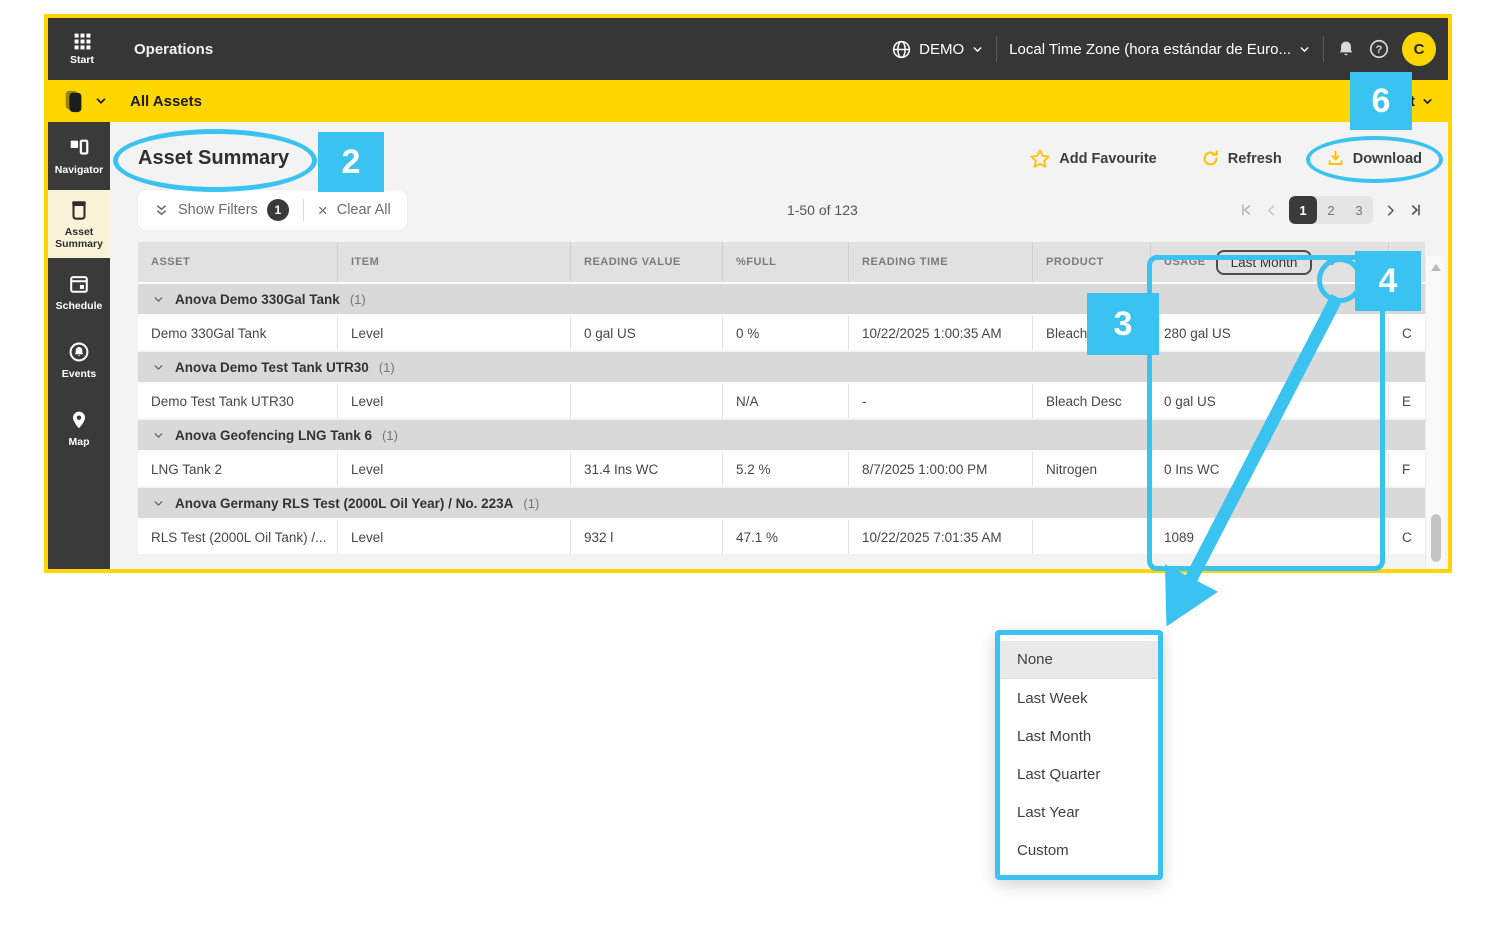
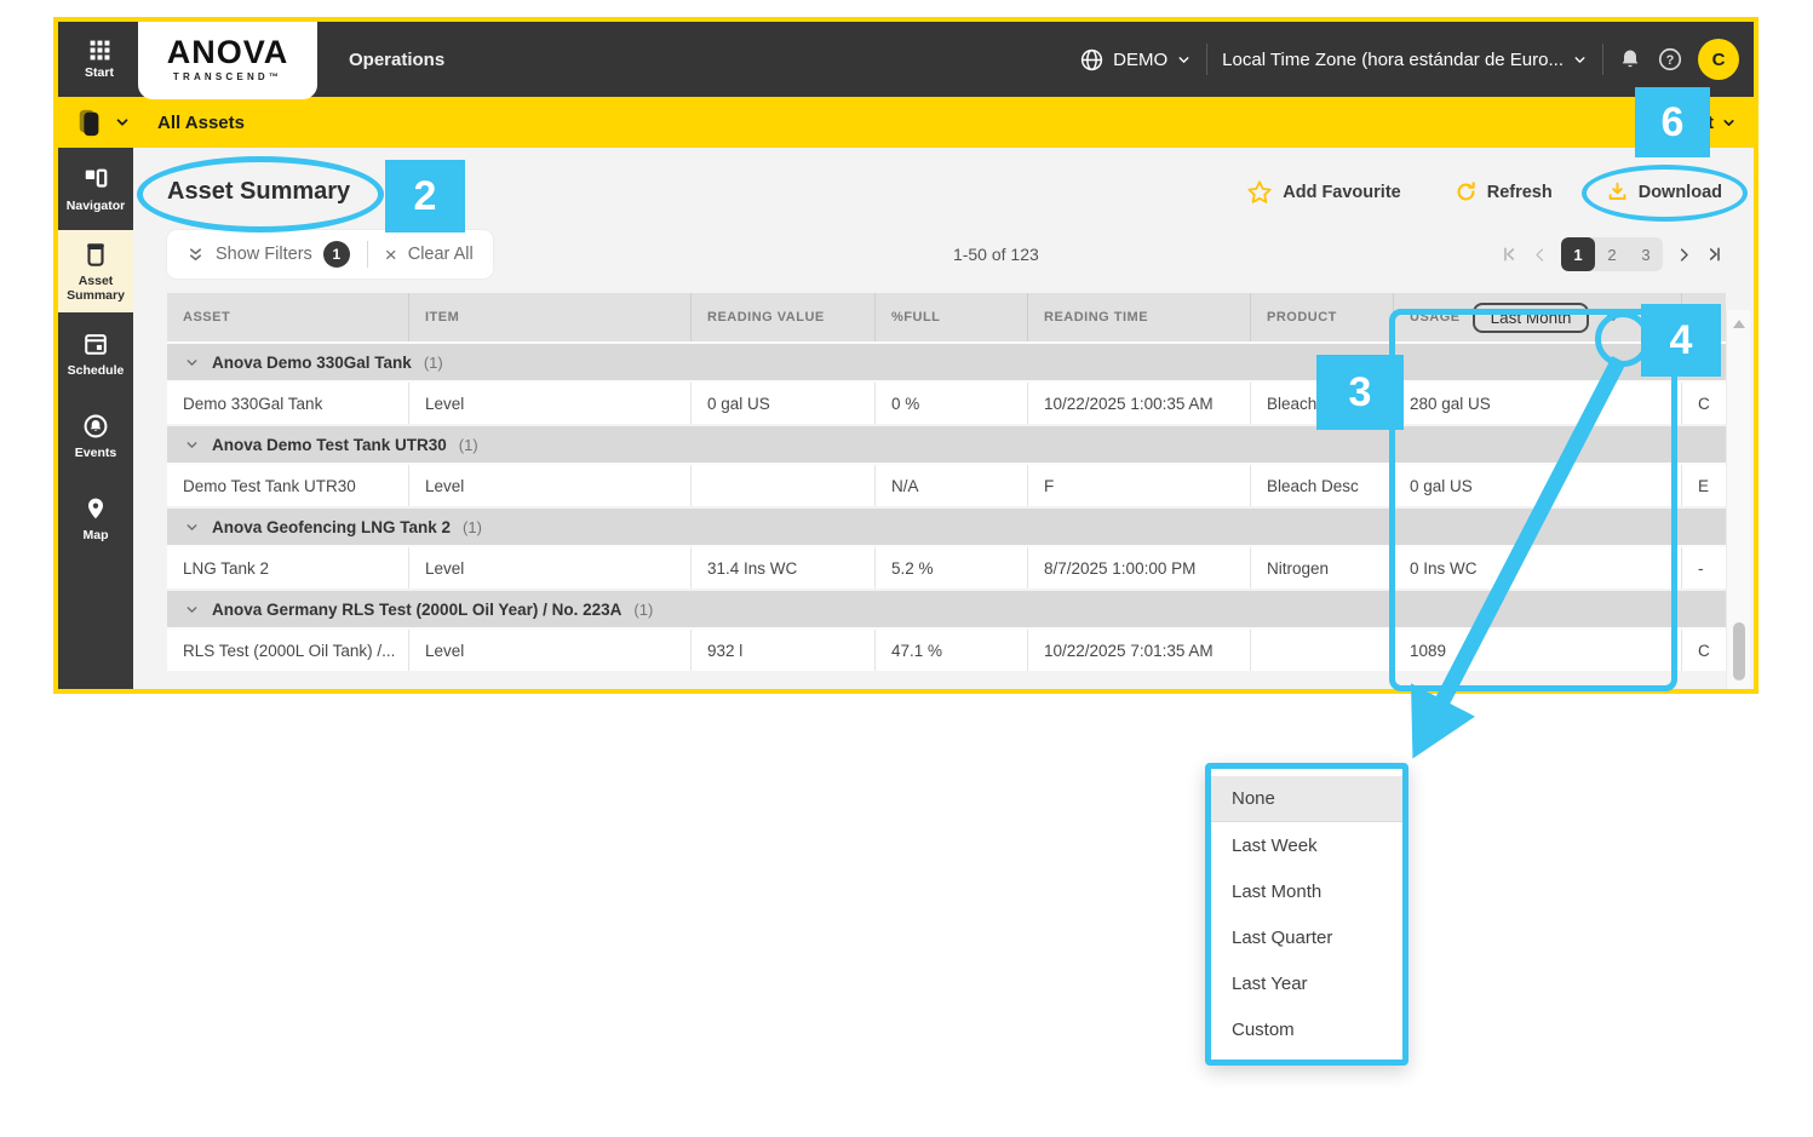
  Start
+ ANOVA
+ TRANSCEND™
  Operations
  DEMO
  Local Time Zone (hora estándar de Euro...
  ?
  C
  All Assets
  Navigator
  Asset Summary
  Schedule
  Events
  Map
  Asset Summary
  Add Favourite
  Refresh
  Download
  Show Filters
  1
  ×
  Clear All
  1-50 of 123
  1
  2
  3
  ASSET
  ITEM
  READING VALUE
  %FULL
  READING TIME
  PRODUCT
  USAGE
  Last Month
  Anova Demo 330Gal Tank
  (1)
  Demo 330Gal Tank
  Level
  0 gal US
  0 %
  10/22/2025 1:00:35 AM
  280 gal US
  C
  Anova Demo Test Tank UTR30
  (1)
  Demo Test Tank UTR30
  Level
  N/A
- -
+ F
  Bleach Desc
  0 gal US
  E
- Anova Geofencing LNG Tank 6
+ Anova Geofencing LNG Tank 2
  (1)
  LNG Tank 2
  Level
  31.4 Ins WC
  5.2 %
  8/7/2025 1:00:00 PM
  Nitrogen
  0 Ins WC
- F
+ -
  Anova Germany RLS Test (2000L Oil Year) / No. 223A
  (1)
  RLS Test (2000L Oil Tank) /...
  Level
  932 l
  47.1 %
  10/22/2025 7:01:35 AM
  1089
  C
  2
  3
  4
  6
  None
  Last Week
  Last Month
  Last Quarter
  Last Year
  Custom
